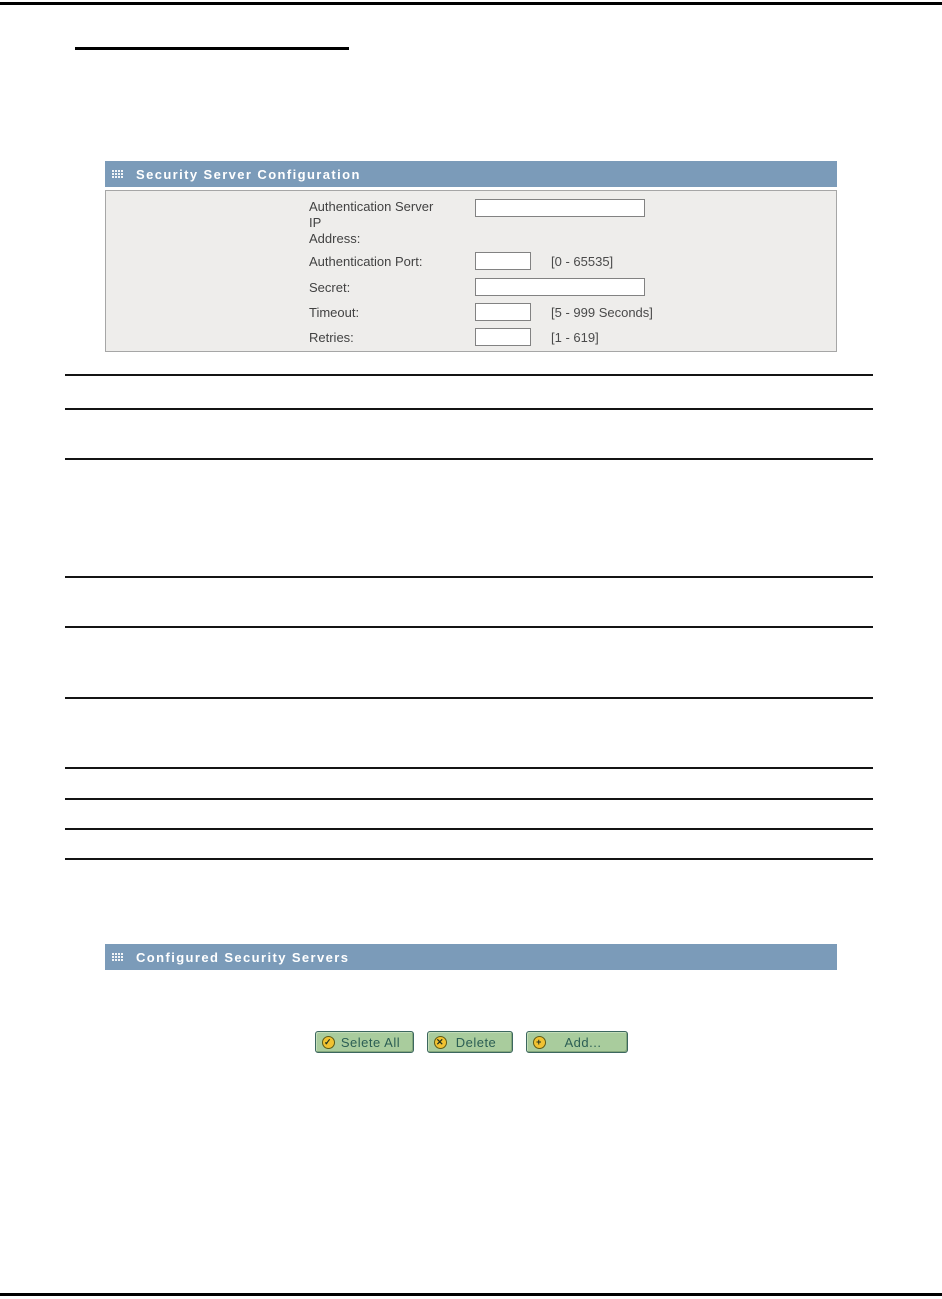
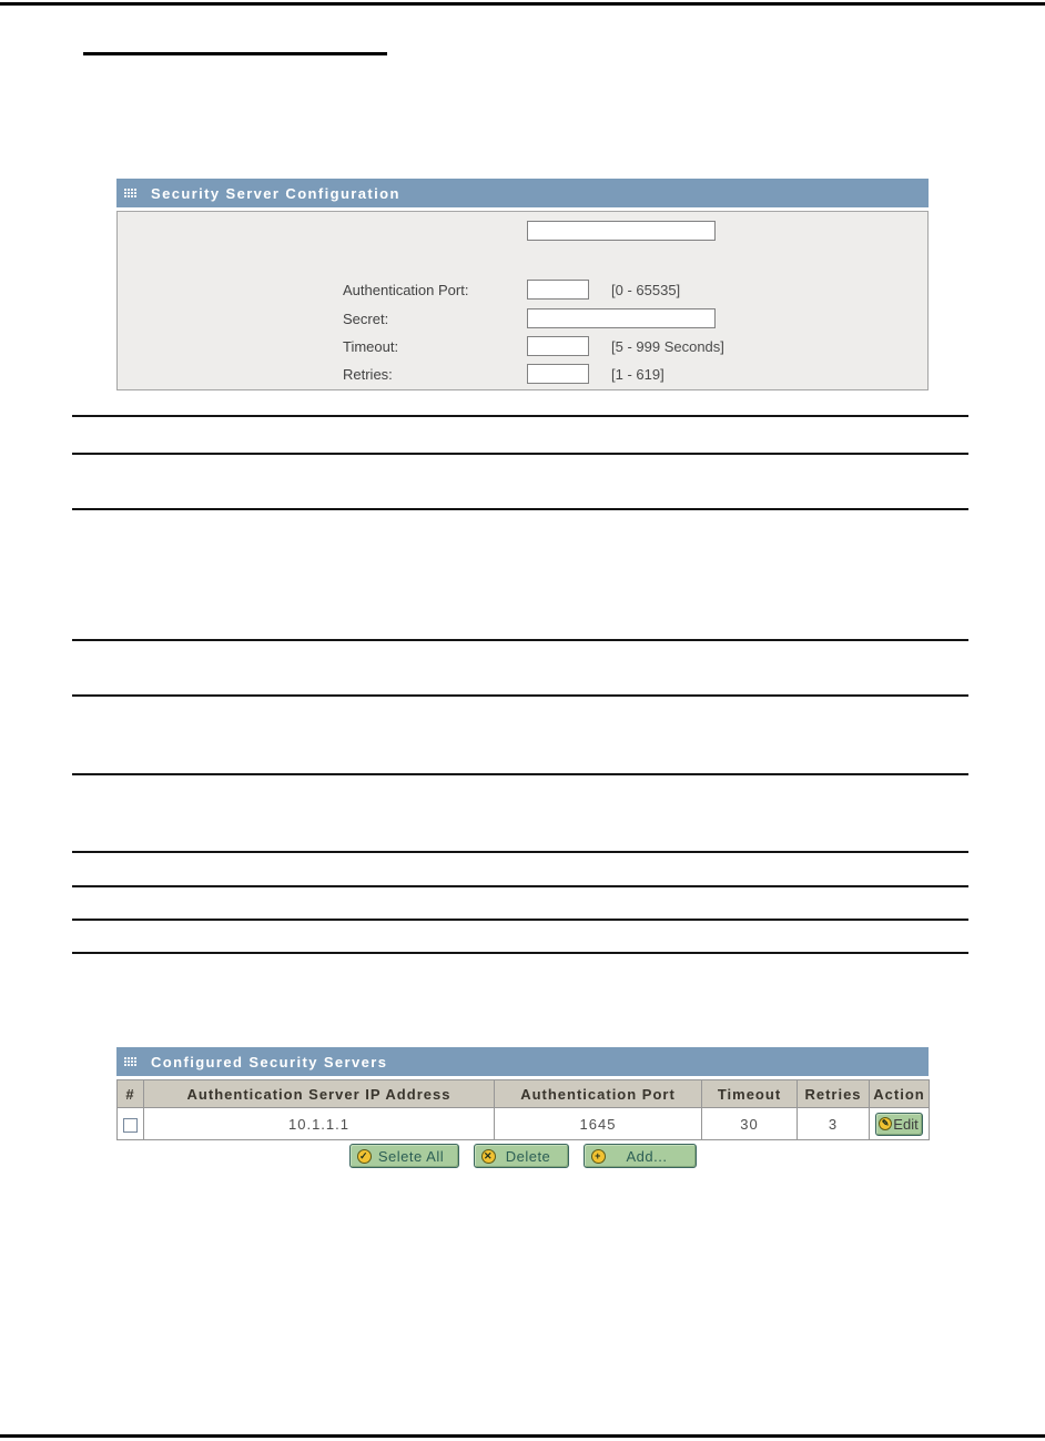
  Security Server Configuration
- Authentication Server
- IP
- Address:
  Authentication Port:
  [0 - 65535]
  Secret:
  Timeout:
  [5 - 999 Seconds]
  Retries:
  [1 - 619]
  Configured Security Servers
+ #	Authentication Server IP Address	Authentication Port	Timeout	Retries	Action
+ 	10.1.1.1	1645	30	3	✎ Edit
  ✓
  Selete All
  ✕
  Delete
  +
  Add...
